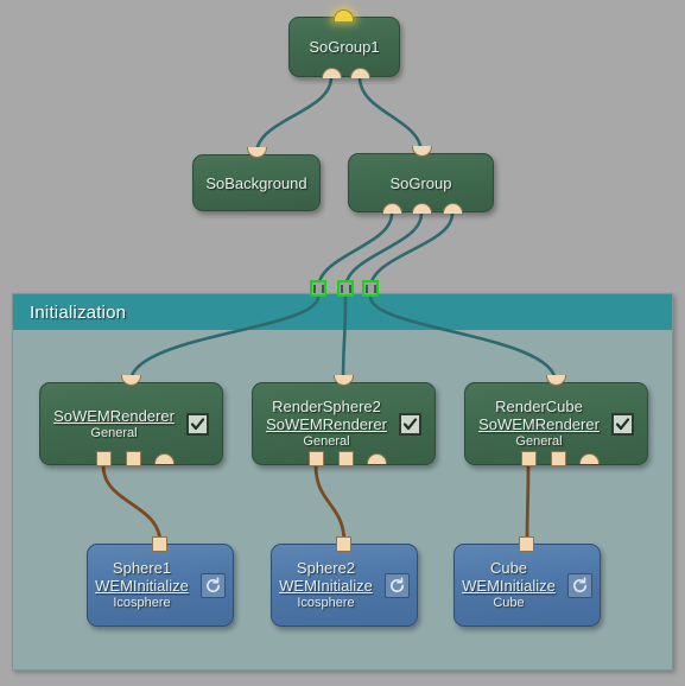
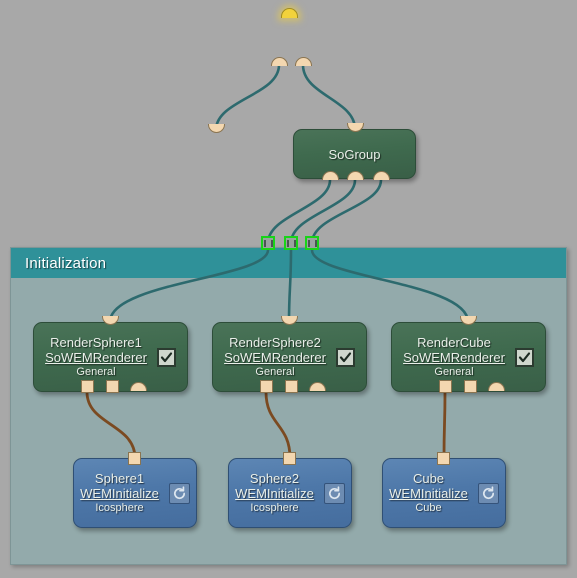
  Initialization
- SoGroup1
- SoBackground
  SoGroup
+ RenderSphere1
  SoWEMRenderer
  General
  RenderSphere2
  SoWEMRenderer
  General
  RenderCube
  SoWEMRenderer
  General
  Sphere1
  WEMInitialize
  Icosphere
  Sphere2
  WEMInitialize
  Icosphere
  Cube
  WEMInitialize
  Cube
